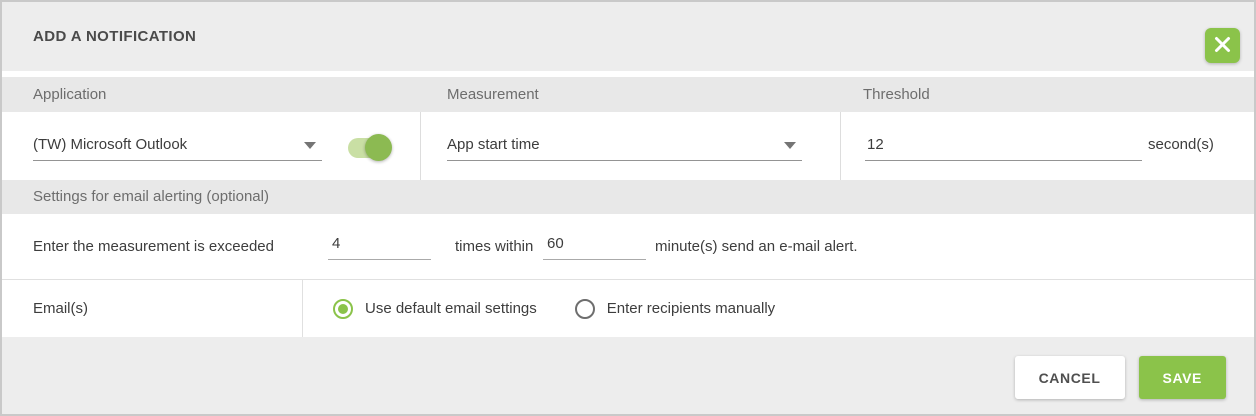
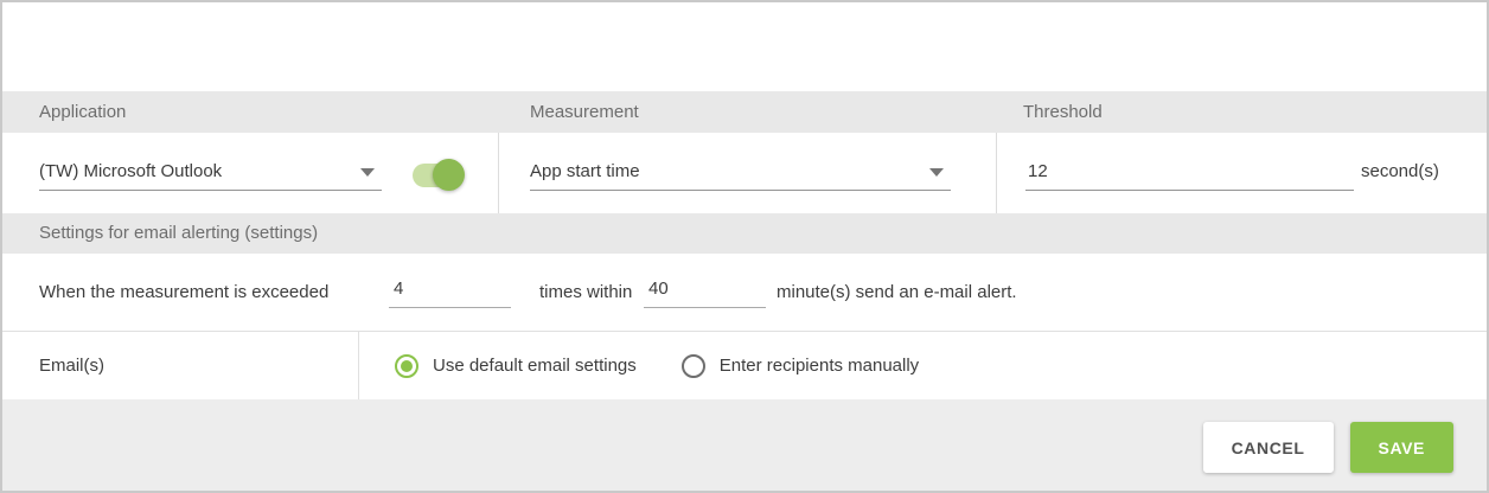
- ADD A NOTIFICATION
  Application
  Measurement
  Threshold
  (TW) Microsoft Outlook
  App start time
  12
  second(s)
- Settings for email alerting (optional)
+ Settings for email alerting (settings)
- Enter the measurement is exceeded
+ When the measurement is exceeded
  4
  times within
- 60
+ 40
  minute(s) send an e-mail alert.
  Email(s)
  Use default email settings
  Enter recipients manually
  CANCEL
  SAVE
